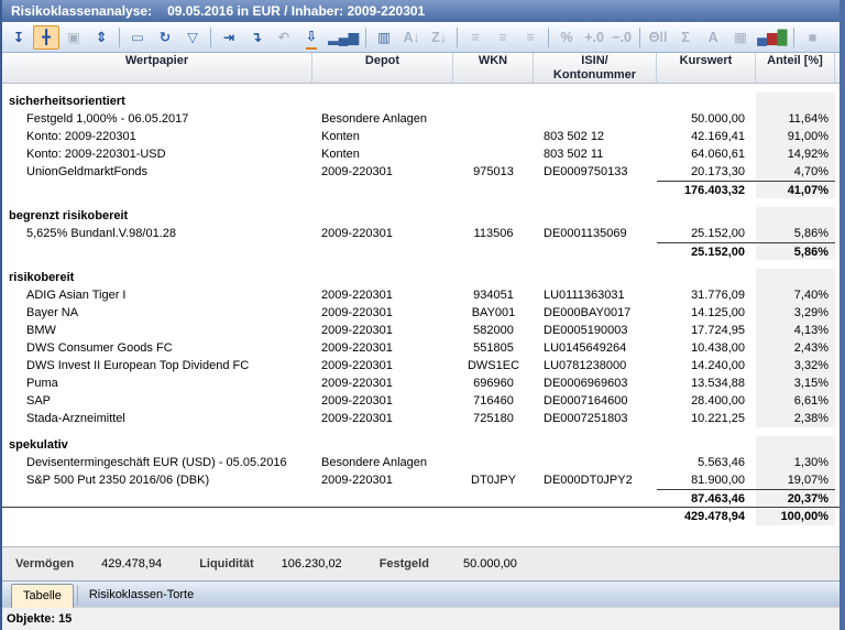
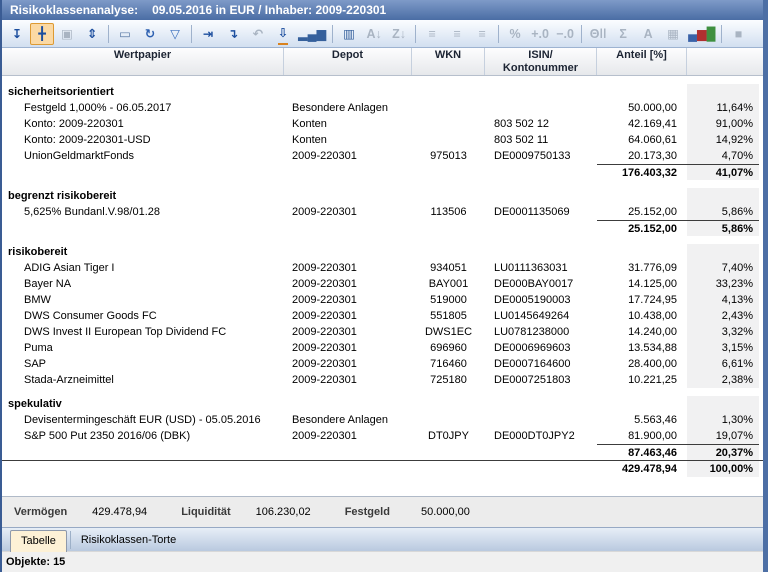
  Risikoklassenanalyse:
  09.05.2016 in EUR / Inhaber: 2009-220301
  ↧
  ╋
  ▣
  ⇕
  ▭
  ↻
  ▽
  ⇥
  ↴
  ↶
  ⇩
  ▂▄▆
  ▥
  A↓
  Z↓
  ≡
  ≡
  ≡
  %
  +.0
  −.0
  Θǀǀ
  Σ
  A
  ▦
  ▄
  ▆
  █
  ■
  Wertpapier
  Depot
  WKN
  ISIN/
  Kontonummer
- Kurswert
  Anteil [%]
  sicherheitsorientiert
  Festgeld 1,000% - 06.05.2017
  Besondere Anlagen
  50.000,00
  11,64%
  Konto: 2009-220301
  Konten
  803 502 12
  42.169,41
  91,00%
  Konto: 2009-220301-USD
  Konten
  803 502 11
  64.060,61
  14,92%
  UnionGeldmarktFonds
  2009-220301
  975013
  DE0009750133
  20.173,30
  4,70%
  176.403,32
  41,07%
  begrenzt risikobereit
  5,625% Bundanl.V.98/01.28
  2009-220301
  113506
  DE0001135069
  25.152,00
  5,86%
  25.152,00
  5,86%
  risikobereit
  ADIG Asian Tiger I
  2009-220301
  934051
  LU0111363031
  31.776,09
  7,40%
  Bayer NA
  2009-220301
  BAY001
  DE000BAY0017
  14.125,00
- 3,29%
+ 33,23%
  BMW
  2009-220301
- 582000
+ 519000
  DE0005190003
  17.724,95
  4,13%
  DWS Consumer Goods FC
  2009-220301
  551805
  LU0145649264
  10.438,00
  2,43%
  DWS Invest II European Top Dividend FC
  2009-220301
  DWS1EC
  LU0781238000
  14.240,00
  3,32%
  Puma
  2009-220301
  696960
  DE0006969603
  13.534,88
  3,15%
  SAP
  2009-220301
  716460
  DE0007164600
  28.400,00
  6,61%
  Stada-Arzneimittel
  2009-220301
  725180
  DE0007251803
  10.221,25
  2,38%
  spekulativ
  Devisentermingeschäft EUR (USD) - 05.05.2016
  Besondere Anlagen
  5.563,46
  1,30%
  S&P 500 Put 2350 2016/06 (DBK)
  2009-220301
  DT0JPY
  DE000DT0JPY2
  81.900,00
  19,07%
  87.463,46
  20,37%
  429.478,94
  100,00%
  Vermögen
  429.478,94
  Liquidität
  106.230,02
  Festgeld
  50.000,00
  Tabelle
  Risikoklassen-Torte
  Objekte: 15
